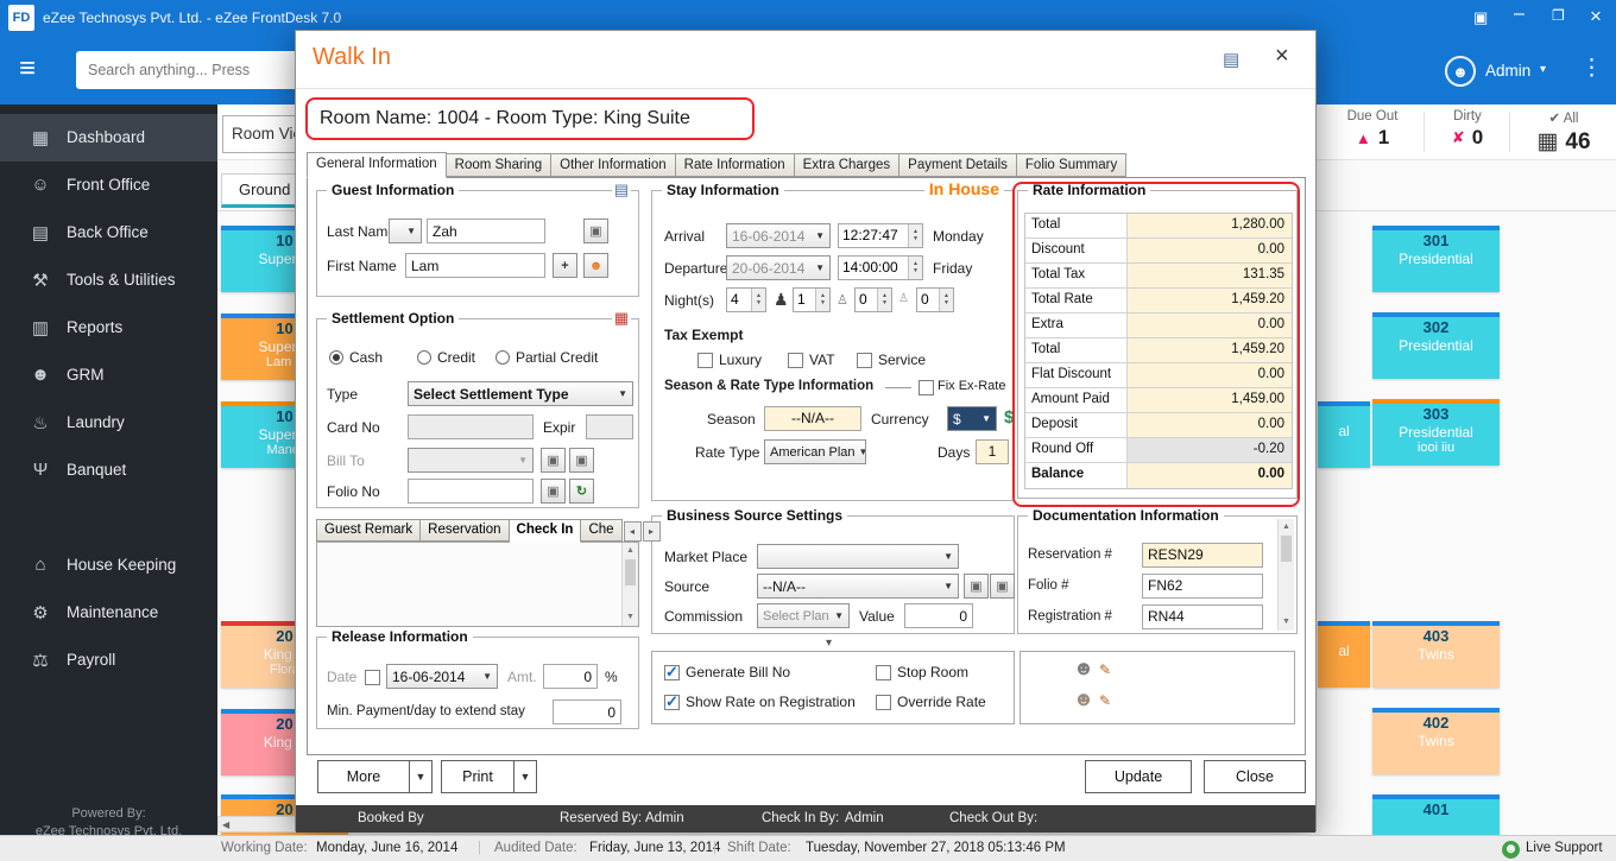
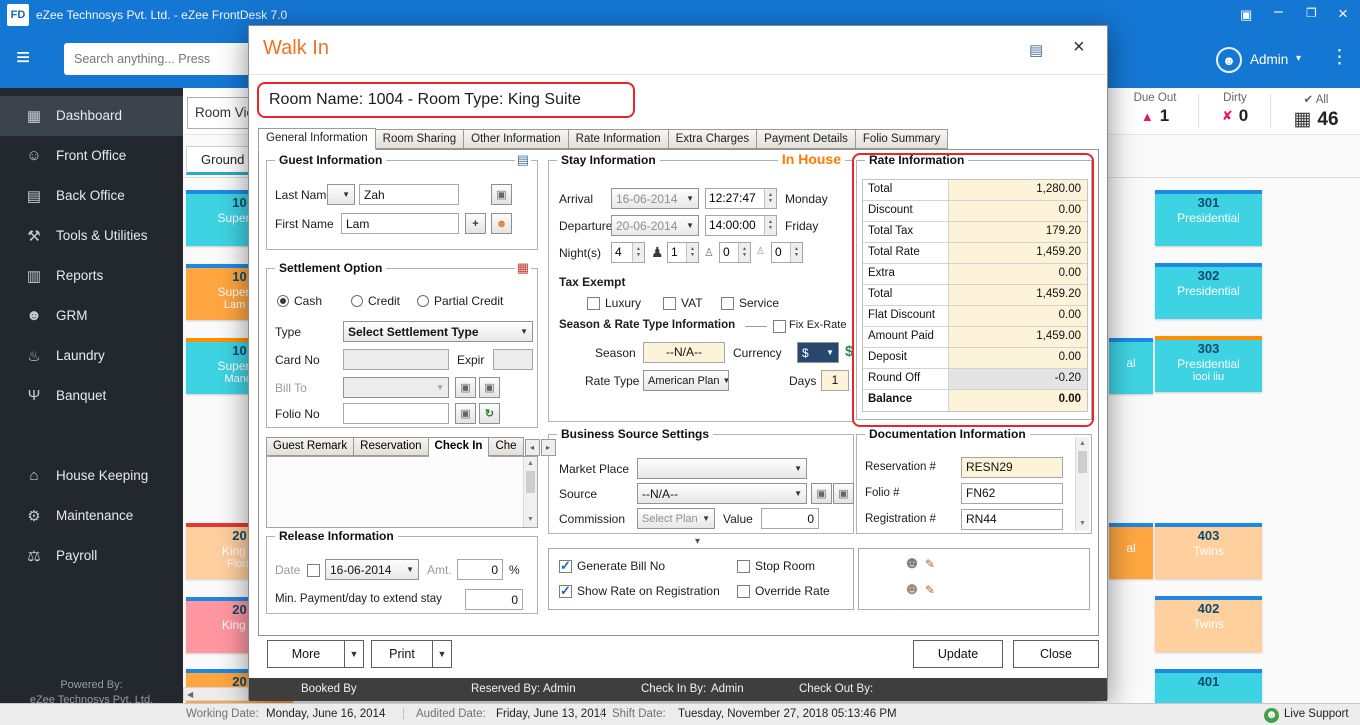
  FD
  eZee Technosys Pvt. Ltd. - eZee FrontDesk 7.0
  ▣
  –
  ❐
  ×
  ≡
  Search anything... Press
  ☻
  Admin
  ▾
  ⋮
  ▦
  Dashboard
  ☺
  Front Office
  ▤
  Back Office
  ⚒
  Tools & Utilities
  ▥
  Reports
  ☻
  GRM
  ♨
  Laundry
  Ψ
  Banquet
  ⌂
  House Keeping
  ⚙
  Maintenance
  ⚖
  Payroll
  Powered By:
  eZee Technosys Pvt. Ltd.
  Room Vi
  Ground
  Due Out
  ▲
  1
  Dirty
  ✘
  0
  ✔ All
  ▦
  46
  10
  10
  Lam
  10
  20
  King
  Flor
  20
  King
  20
  al
  al
  301
  Presidential
  302
  Presidential
  303
  Presidential
  iooi iiu
  403
  Twins
  402
  Twins
  401
  ◀
  Walk In
  ▤
  ×
  Room Name: 1004 - Room Type: King Suite
  General Information
  Room Sharing
  Other Information
  Rate Information
  Extra Charges
  Payment Details
  Folio Summary
  Guest Information
  ▤
  Last Nam
  ▼
  Zah
  ▣
  First Name
  Lam
  +
  ☻
  Settlement Option
  ▦
  Cash
  Credit
  Partial Credit
  Type
  Select Settlement Type
  ▼
  Card No
  Expir
  Bill To
  ▼
  ▣
  ▣
  Folio No
  ▣
  ↻
  Guest Remark
  Reservation
  Check In
  Che
  ◂
  ▸
  Release Information
  Date
  16-06-2014
  ▼
  Amt.
  0
  %
  Min. Payment/day to extend stay
  0
  Stay Information
  In House
  Arrival
  16-06-2014
  ▼
  12:27:47
  Monday
  Departure
  20-06-2014
  ▼
  14:00:00
  Friday
  Night(s)
  4
  ♟
  1
  ♙
  0
  ♙
  0
  Tax Exempt
  Luxury
  VAT
  Service
  Season & Rate Type Information
  Fix Ex-Rate
  Season
  --N/A--
  Currency
  $
  ▼
  $
  Rate Type
  American Plan
  ▼
  Days
  1
  Business Source Settings
  Market Place
  ▼
  Source
  --N/A--
  ▼
  ▣
  ▣
  Commission
  Select Plan
  ▼
  Value
  0
  ▾
  Generate Bill No
  Stop Room
  Show Rate on Registration
  Override Rate
  ☻
  ✎
  ☻
  ✎
  Rate Information
  Total
  1,280.00
  Discount
  0.00
  Total Tax
- 131.35
+ 179.20
  Total Rate
  1,459.20
  Extra
  0.00
  Total
  1,459.20
  Flat Discount
  0.00
  Amount Paid
  1,459.00
  Deposit
  0.00
  Round Off
  -0.20
  Balance
  0.00
  Documentation Information
  Reservation #
  RESN29
  Folio #
  FN62
  Registration #
  RN44
  More
  ▼
  Print
  ▼
  Update
  Close
  Booked By
  Reserved By:
  Admin
  Check In By:
  Admin
  Check Out By:
  Working Date:
  Monday, June 16, 2014
  |
  Audited Date:
  Friday, June 13, 2014
  |
  Shift Date:
  Tuesday, November 27, 2018 05:13:46 PM
  ☻
  Live Support
